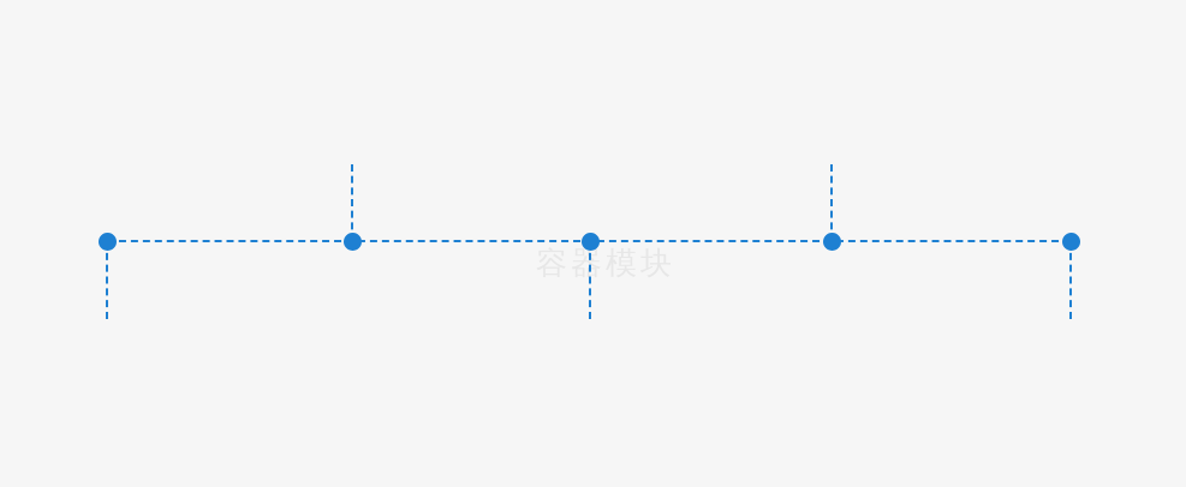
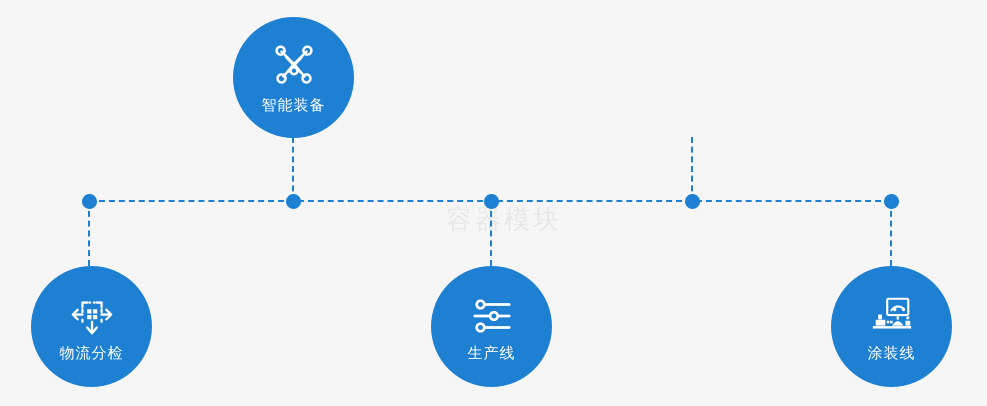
  容器模块
+ 智能装备
+ 物流分检
+ 生产线
+ 涂装线
